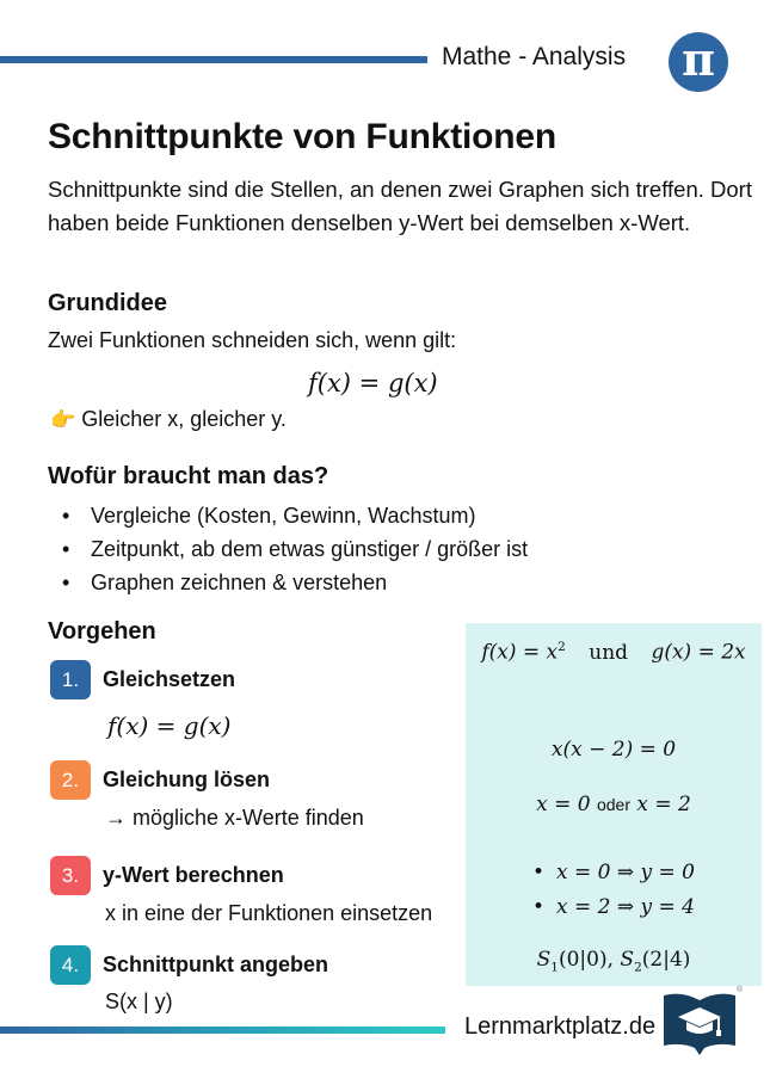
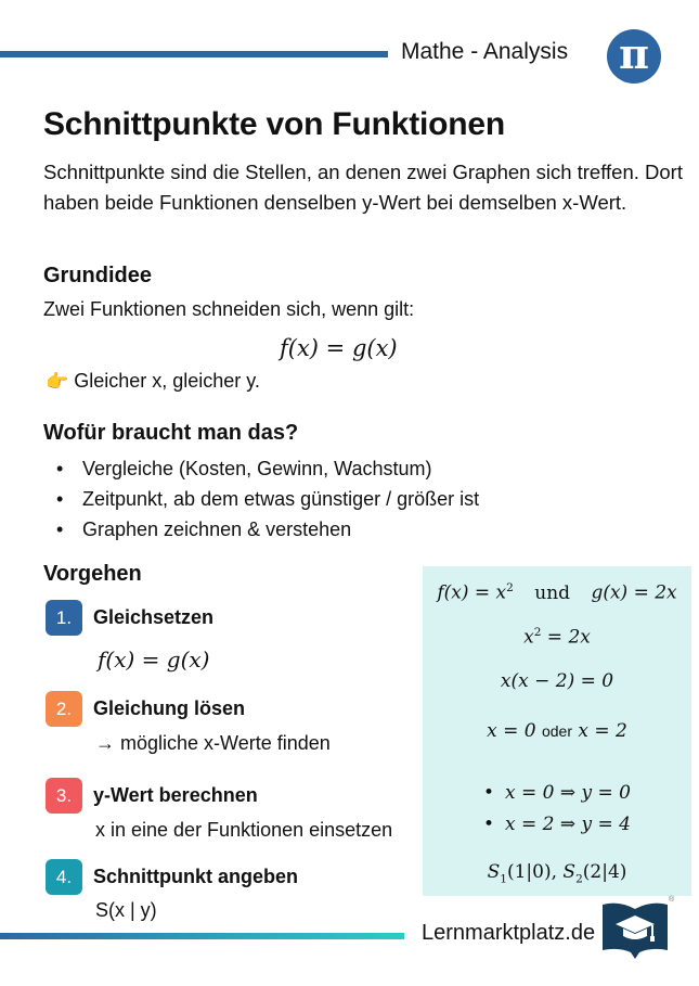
  Mathe - Analysis
  π
  Schnittpunkte von Funktionen
  Schnittpunkte sind die Stellen, an denen zwei Graphen sich treffen. Dort haben beide Funktionen denselben y-Wert bei demselben x-Wert.
  Grundidee
  Zwei Funktionen schneiden sich, wenn gilt:
  f(x) = g(x)
  👉 Gleicher x, gleicher y.
  Wofür braucht man das?
  Vergleiche (Kosten, Gewinn, Wachstum)
  Zeitpunkt, ab dem etwas günstiger / größer ist
  Graphen zeichnen & verstehen
  Vorgehen
  1.
  Gleichsetzen
  f(x) = g(x)
  2.
  Gleichung lösen
  → mögliche x-Werte finden
  3.
  y-Wert berechnen
  x in eine der Funktionen einsetzen
  4.
  Schnittpunkt angeben
  S(x | y)
  f(x) = x2 und g(x) = 2x
+ x2 = 2x
  x(x − 2) = 0
  x = 0 oder x = 2
  • x = 0 ⇒ y = 0
  • x = 2 ⇒ y = 4
- S1(0|0), S2(2|4)
+ S1(1|0), S2(2|4)
  Lernmarktplatz.de
